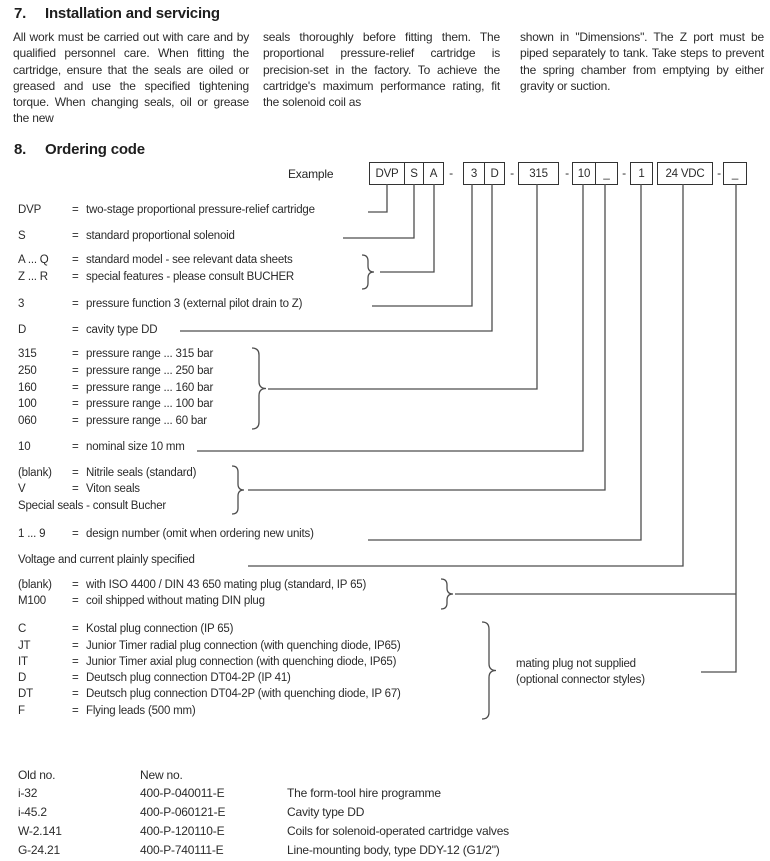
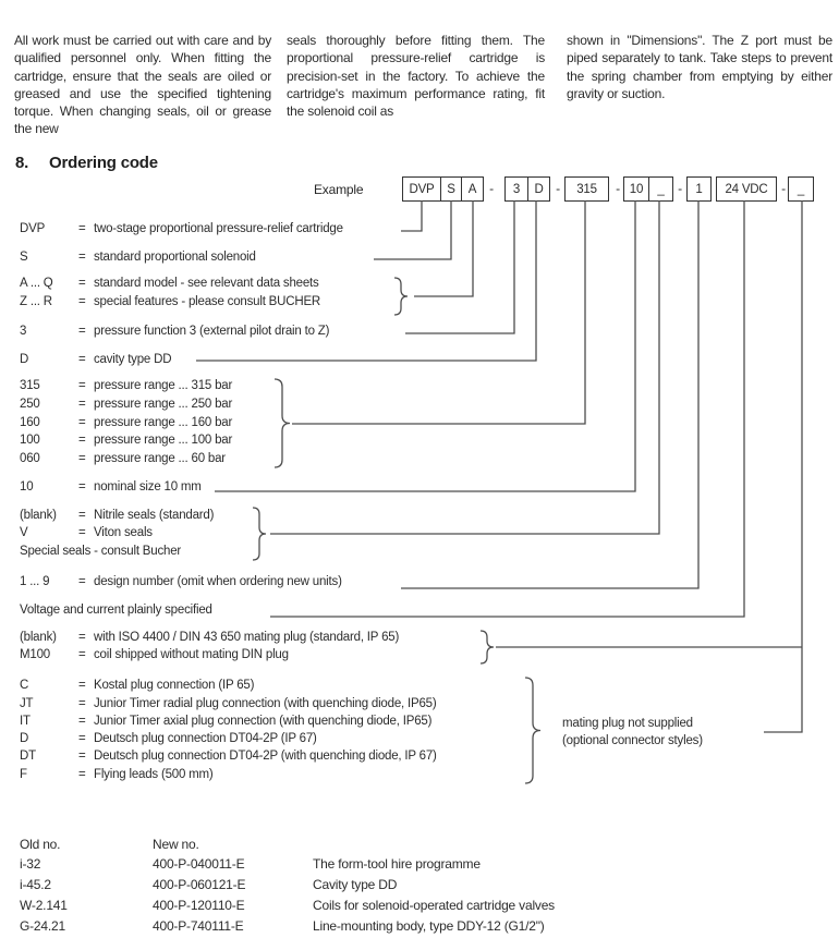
- 7. Installation and servicing
- All work must be carried out with care and by qualified personnel care. When fitting the cartridge, ensure that the seals are oiled or greased and use the specified tightening torque. When changing seals, oil or grease the new
+ All work must be carried out with care and by qualified personnel only. When fitting the cartridge, ensure that the seals are oiled or greased and use the specified tightening torque. When changing seals, oil or grease the new
  seals thoroughly before fitting them. The proportional pressure-relief cartridge is precision-set in the factory. To achieve the cartridge's maximum performance rating, fit the solenoid coil as
  shown in "Dimensions". The Z port must be piped separately to tank. Take steps to prevent the spring chamber from emptying by either gravity or suction.
  8. Ordering code
  Example
  DVP
  S
  A
  3
  D
  315
  10
  _
  1
  24 VDC
  _
  -
  -
  -
  -
  -
  DVP = two-stage proportional pressure-relief cartridge
  S = standard proportional solenoid
  A ... Q = standard model - see relevant data sheets
  Z ... R = special features - please consult BUCHER
  3 = pressure function 3 (external pilot drain to Z)
  D = cavity type DD
  315 = pressure range ... 315 bar
  250 = pressure range ... 250 bar
  160 = pressure range ... 160 bar
  100 = pressure range ... 100 bar
  060 = pressure range ... 60 bar
  10 = nominal size 10 mm
  (blank) = Nitrile seals (standard)
  V = Viton seals
  Special seals - consult Bucher
  1 ... 9 = design number (omit when ordering new units)
  Voltage and current plainly specified
  (blank) = with ISO 4400 / DIN 43 650 mating plug (standard, IP 65)
  M100 = coil shipped without mating DIN plug
  C = Kostal plug connection (IP 65)
  JT = Junior Timer radial plug connection (with quenching diode, IP65)
  IT = Junior Timer axial plug connection (with quenching diode, IP65)
- D = Deutsch plug connection DT04-2P (IP 41)
+ D = Deutsch plug connection DT04-2P (IP 67)
  DT = Deutsch plug connection DT04-2P (with quenching diode, IP 67)
  F = Flying leads (500 mm)
  mating plug not supplied
  (optional connector styles)
  Old no.
  New no.
  i-32
  400-P-040011-E
  The form-tool hire programme
  i-45.2
  400-P-060121-E
  Cavity type DD
  W-2.141
  400-P-120110-E
  Coils for solenoid-operated cartridge valves
  G-24.21
  400-P-740111-E
  Line-mounting body, type DDY-12 (G1/2")
